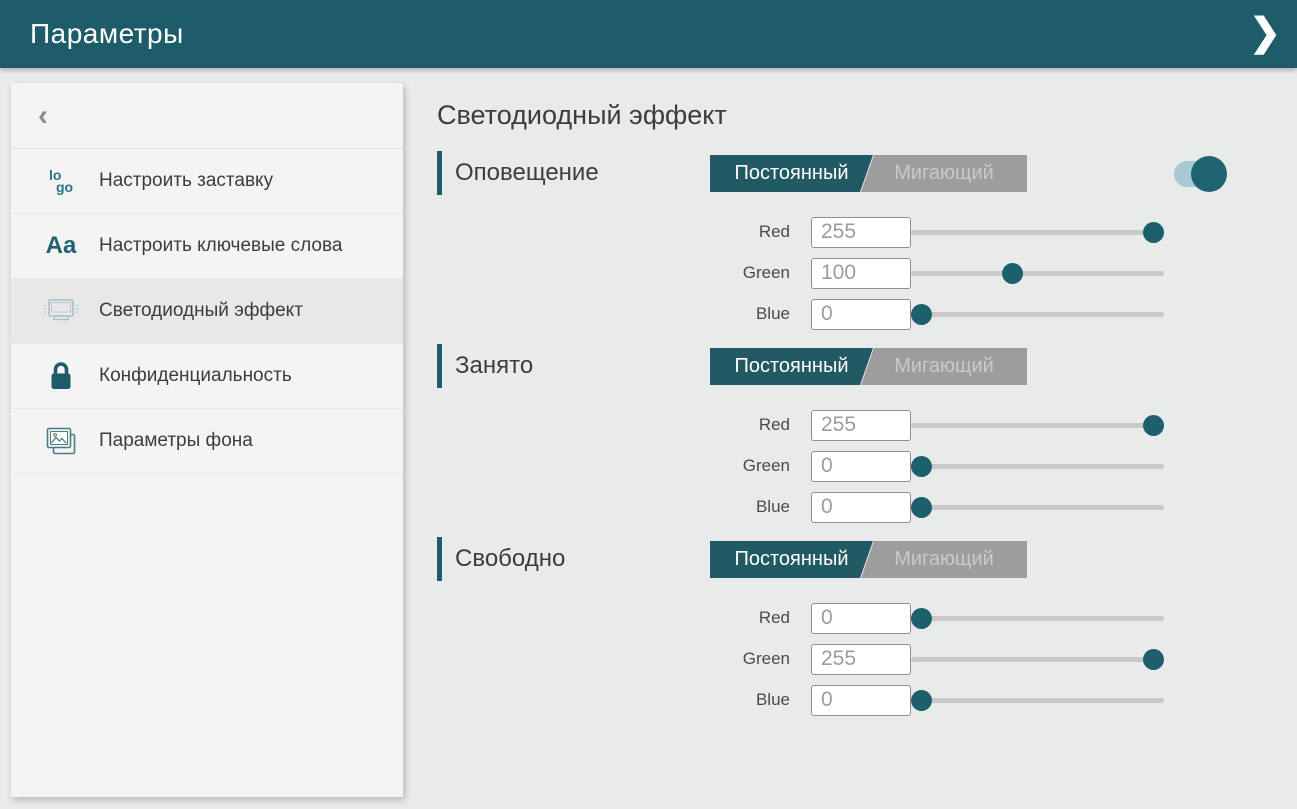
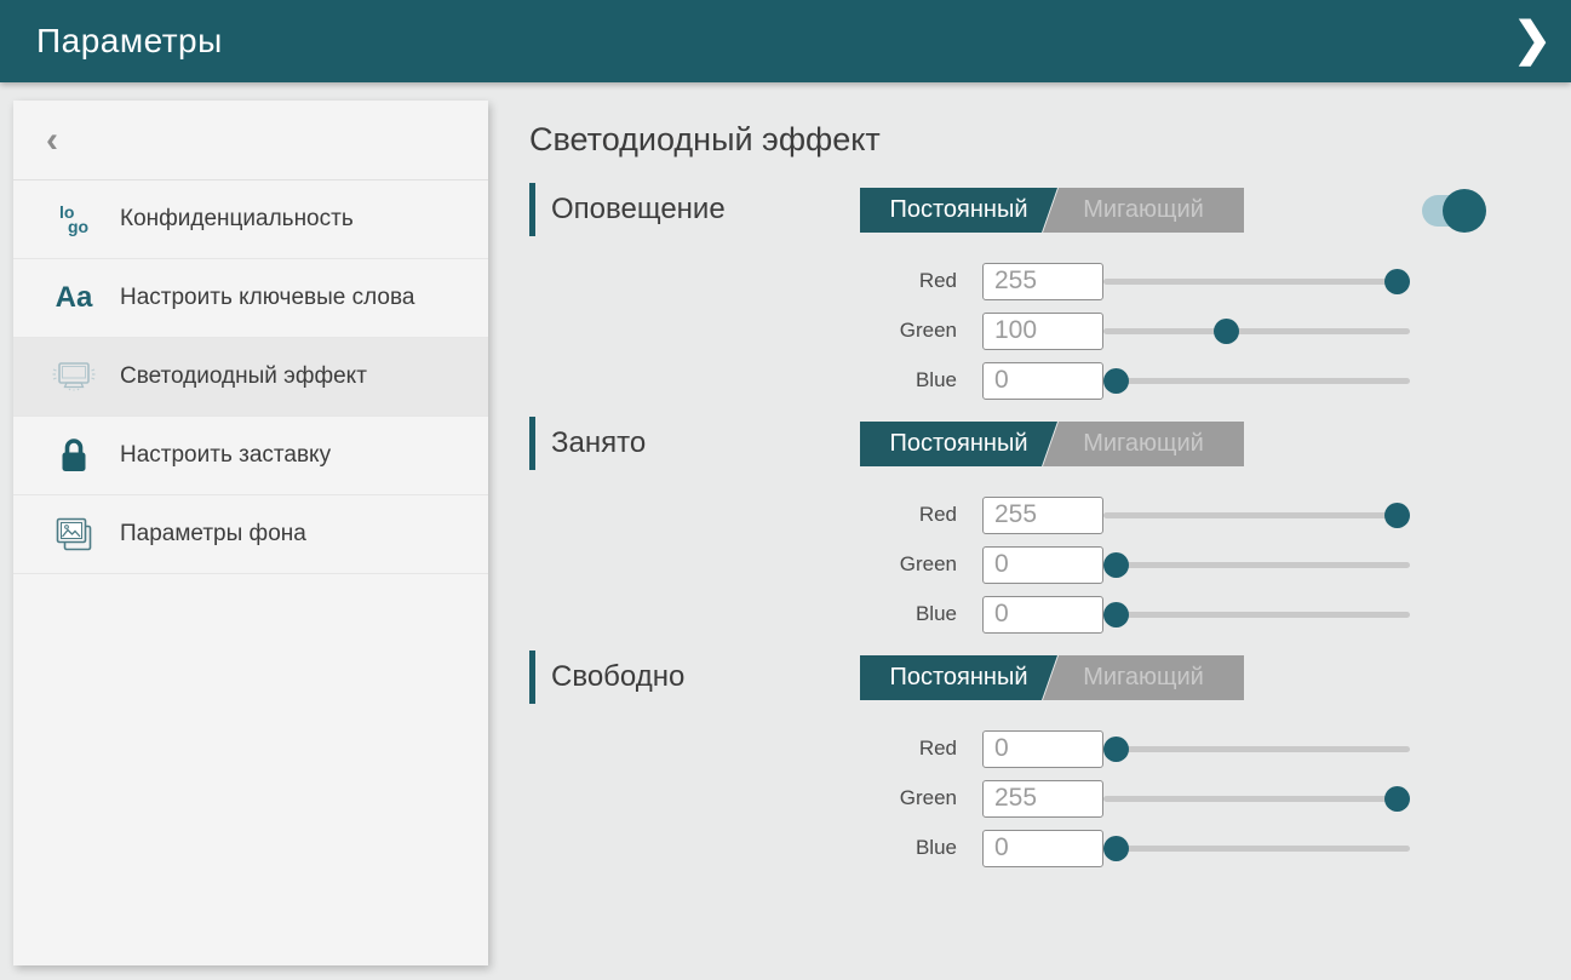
  Параметры
  ❯
  ‹
  lo
  go
- Настроить заставку
+ Конфиденциальность
  Aa
  Настроить ключевые слова
  Светодиодный эффект
- Конфиденциальность
+ Настроить заставку
  Параметры фона
  Светодиодный эффект
  Оповещение
  Постоянный
  Мигающий
  Red
  255
  Green
  100
  Blue
  0
  Занято
  Постоянный
  Мигающий
  Red
  255
  Green
  0
  Blue
  0
  Свободно
  Постоянный
  Мигающий
  Red
  0
  Green
  255
  Blue
  0
